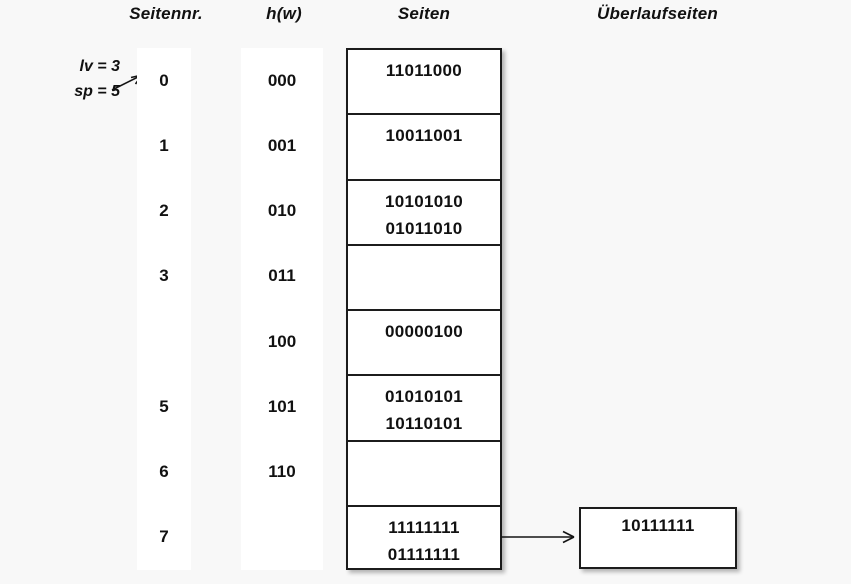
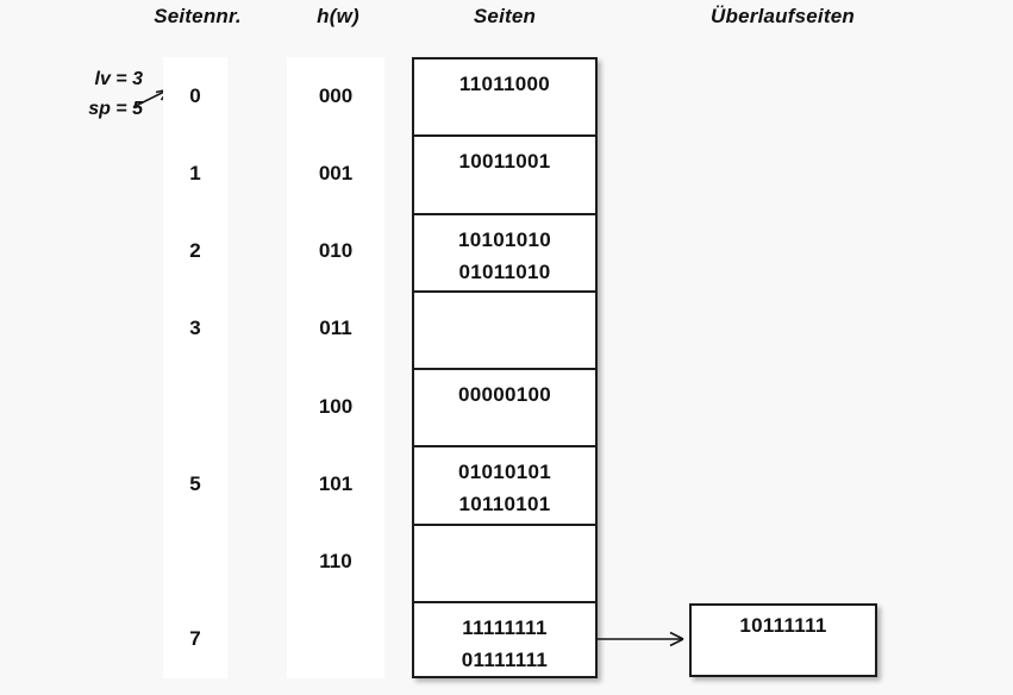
  Seitennr.
  h(w)
  Seiten
  Überlaufseiten
  lv = 3
  sp = 5
  0
  1
  2
  3
  5
- 6
  7
  000
  001
  010
  011
  100
  101
  110
  11011000
  10011001
  10101010
  01011010
  00000100
  01010101
  10110101
  11111111
  01111111
  10111111
